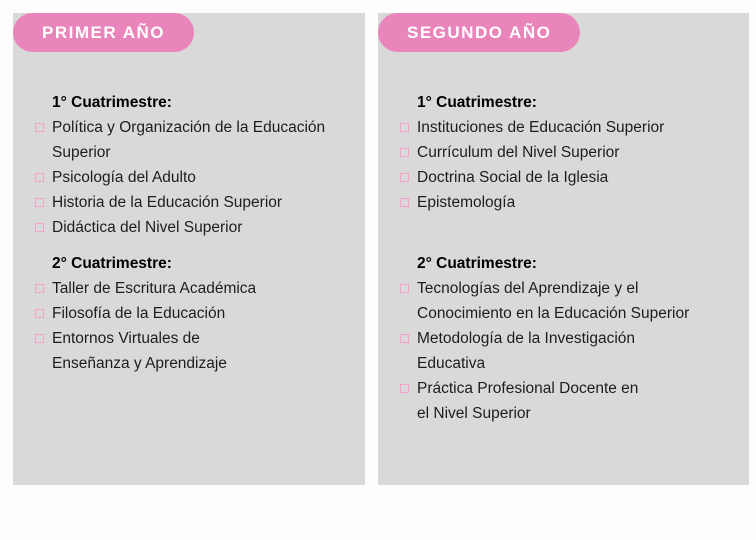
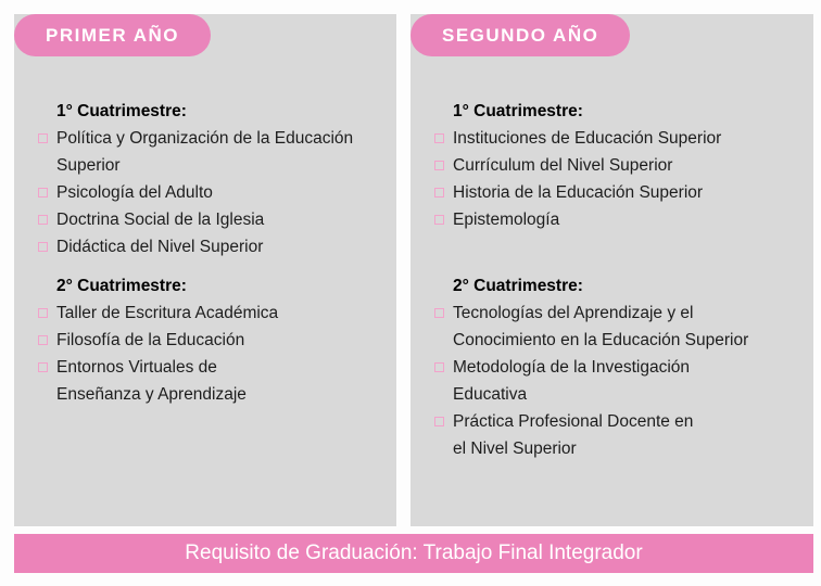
  PRIMER AÑO
  1° Cuatrimestre:
  Política y Organización de la Educación
  Superior
  Psicología del Adulto
- Historia de la Educación Superior
+ Doctrina Social de la Iglesia
  Didáctica del Nivel Superior
  2° Cuatrimestre:
  Taller de Escritura Académica
  Filosofía de la Educación
  Entornos Virtuales de
  Enseñanza y Aprendizaje
  SEGUNDO AÑO
  1° Cuatrimestre:
  Instituciones de Educación Superior
  Currículum del Nivel Superior
- Doctrina Social de la Iglesia
+ Historia de la Educación Superior
  Epistemología
  2° Cuatrimestre:
  Tecnologías del Aprendizaje y el
  Conocimiento en la Educación Superior
  Metodología de la Investigación
  Educativa
  Práctica Profesional Docente en
  el Nivel Superior
+ Requisito de Graduación: Trabajo Final Integrador
